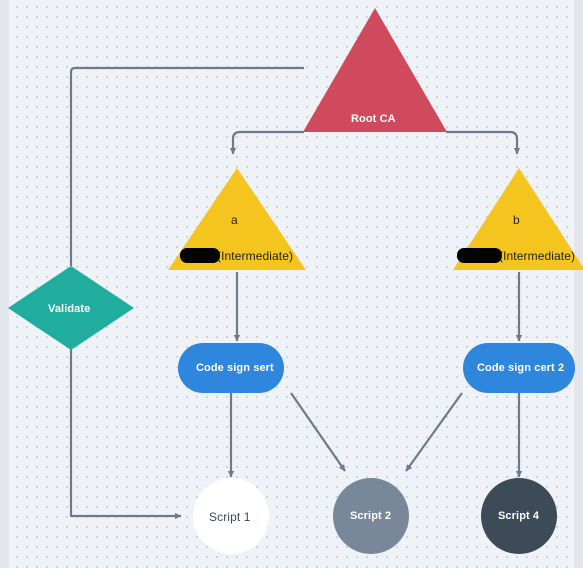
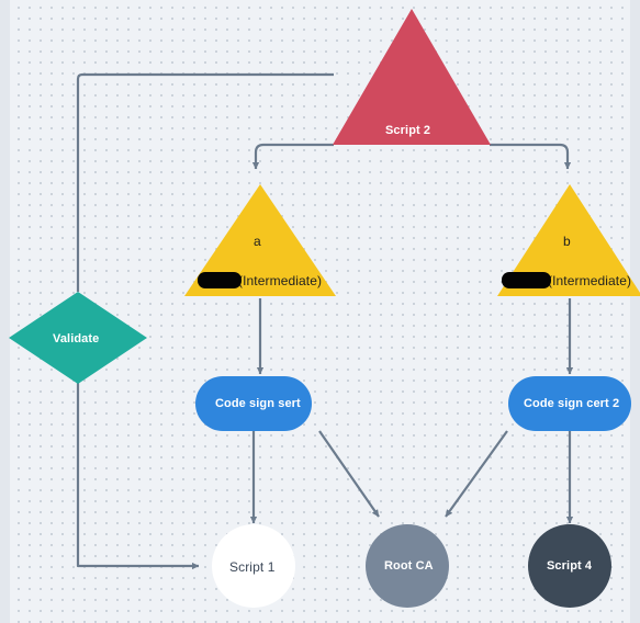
- Root CA
+ Script 2
  a
  Intermediate)
  b
  Intermediate)
  Validate
  Code sign sert
  Code sign cert 2
  Script 1
- Script 2
+ Root CA
  Script 4
